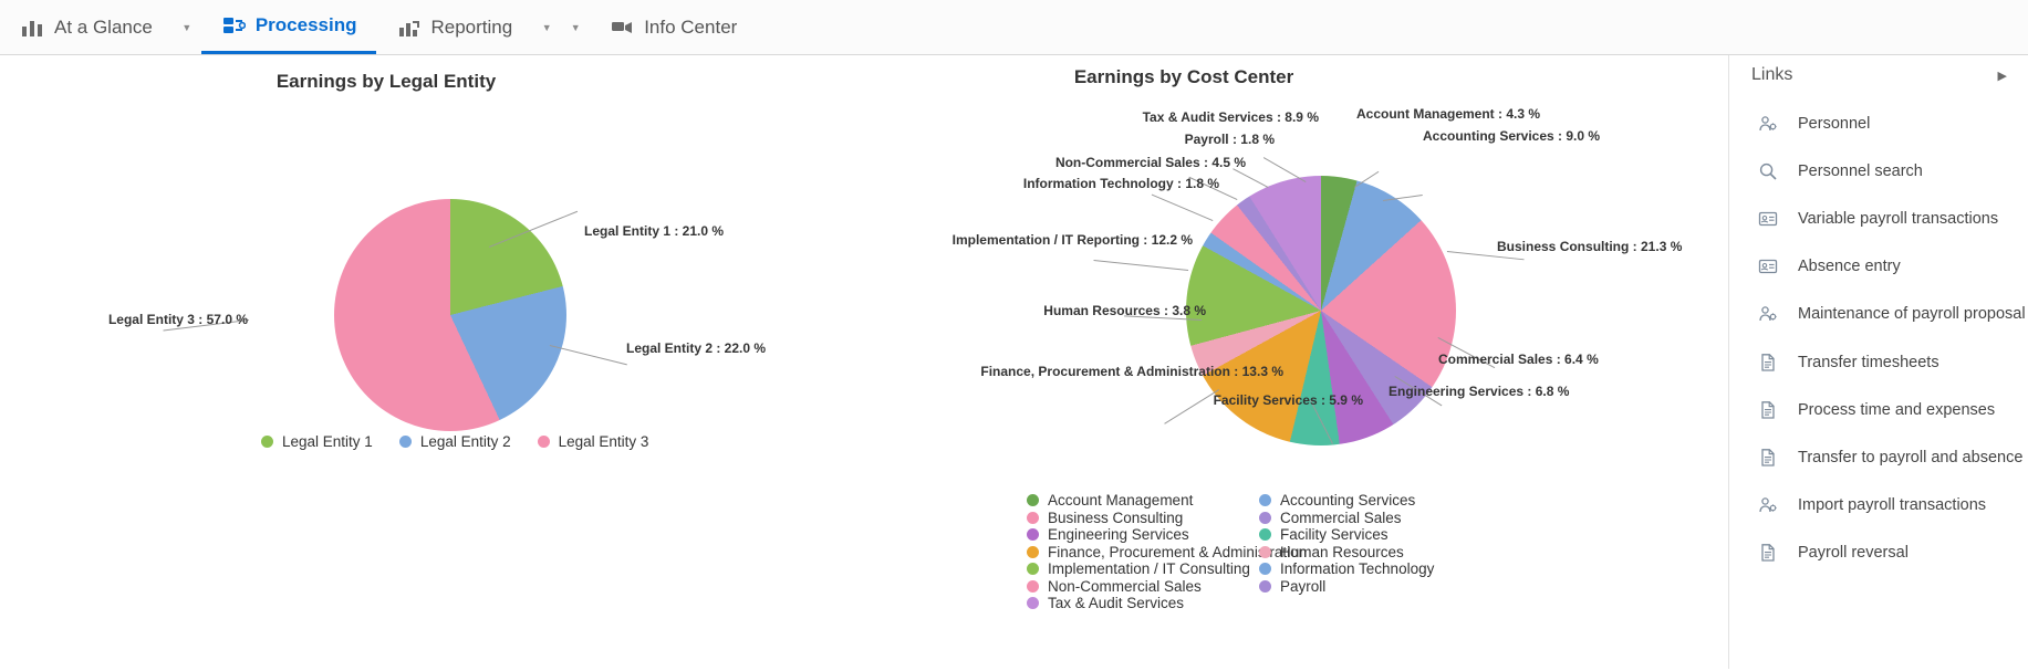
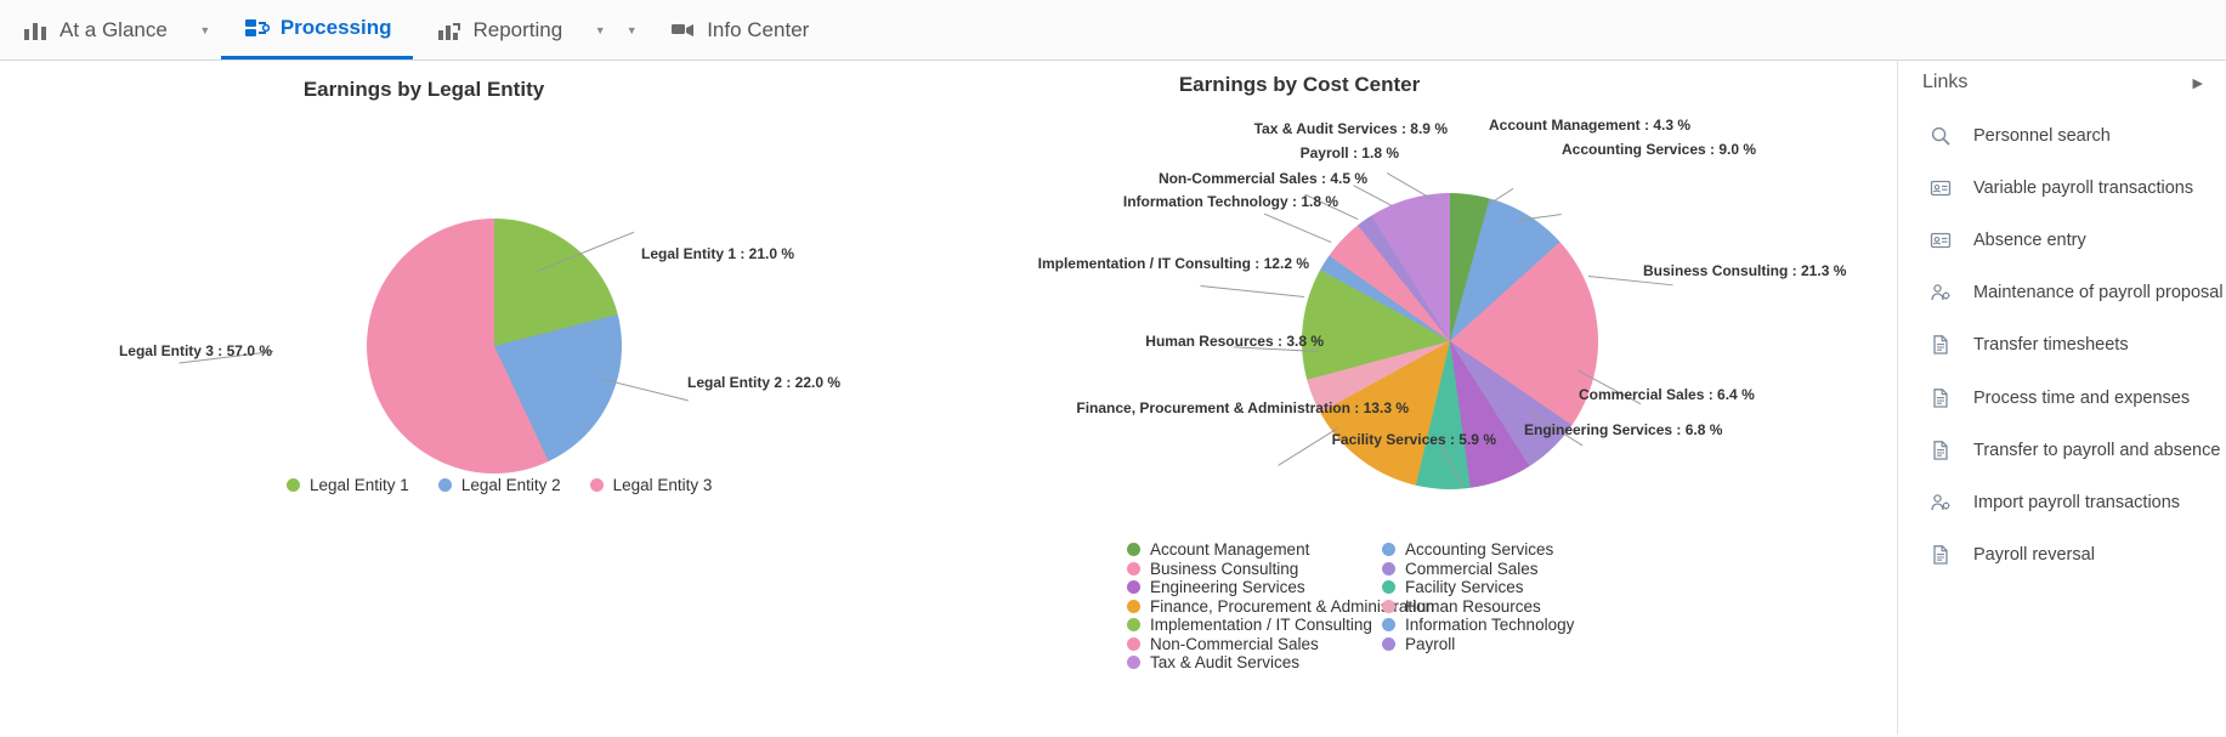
  At a Glance
  ▼
  Processing
  Reporting
  ▼
  ▼
  Info Center
  Earnings by Legal Entity
  Legal Entity 1 : 21.0 %
  Legal Entity 2 : 22.0 %
  Legal Entity 3 : 57.0 %
  Legal Entity 1
  Legal Entity 2
  Legal Entity 3
  Earnings by Cost Center
  Account Management : 4.3 %
  Accounting Services : 9.0 %
  Business Consulting : 21.3 %
  Commercial Sales : 6.4 %
  Engineering Services : 6.8 %
  Facility Services : 5.9 %
  Finance, Procurement & Administration : 13.3 %
  Human Resources : 3.8 %
- Implementation / IT Reporting : 12.2 %
+ Implementation / IT Consulting : 12.2 %
  Information Technology : 1.8 %
  Non-Commercial Sales : 4.5 %
  Payroll : 1.8 %
  Tax & Audit Services : 8.9 %
  Account Management
  Accounting Services
  Business Consulting
  Commercial Sales
  Engineering Services
  Facility Services
  Finance, Procurement & Adminiration
  Human Resources
  Implementation / IT Consulting
  Information Technology
  Non-Commercial Sales
  Payroll
  Tax & Audit Services
  Links
  ▶
- Personnel
  Personnel search
  Variable payroll transactions
  Absence entry
  Maintenance of payroll proposal
  Transfer timesheets
  Process time and expenses
  Transfer to payroll and absence
  Import payroll transactions
  Payroll reversal
